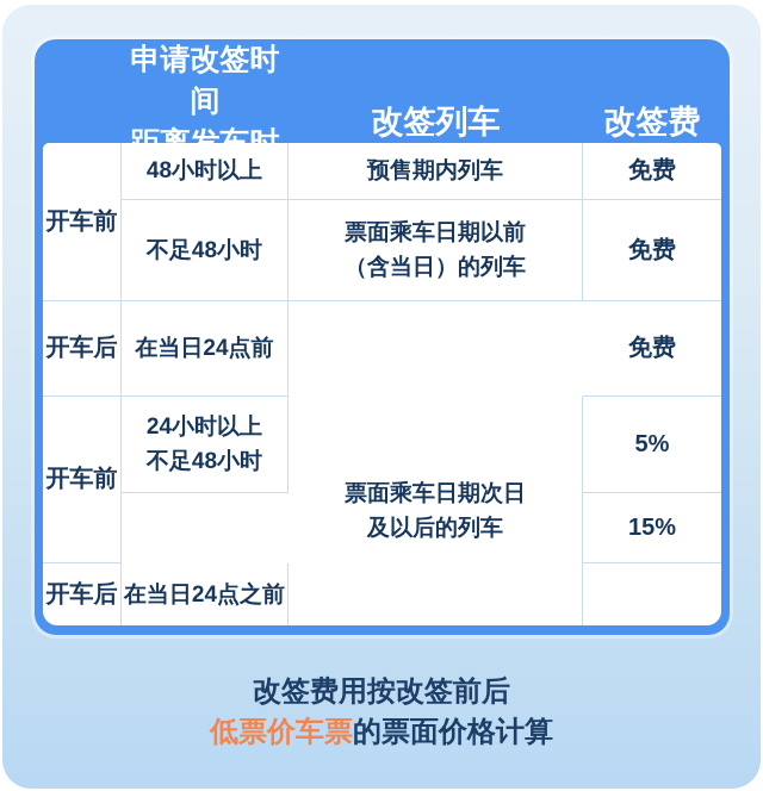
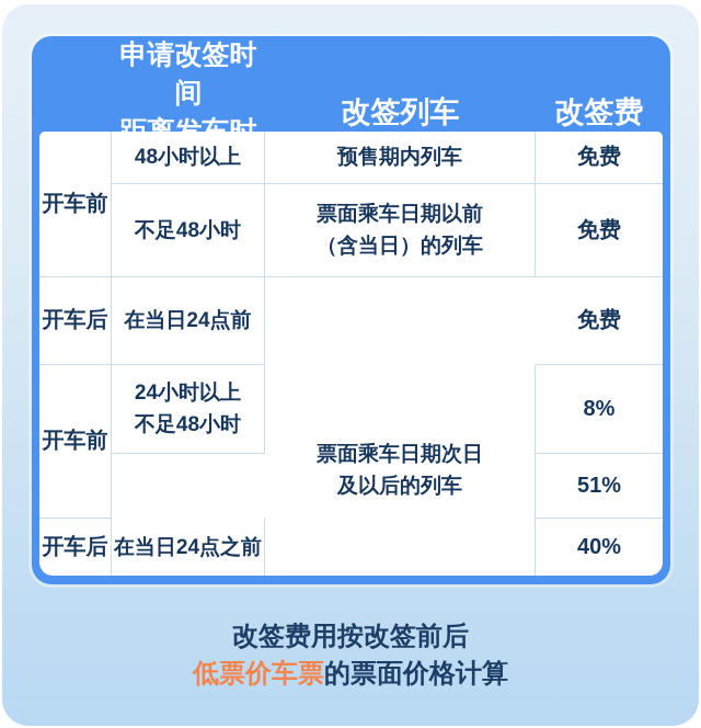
  申请改签时间
  距离发车时间
  改签列车
  改签费
  开车前
  48小时以上
  预售期内列车
  免费
  不足48小时
  票面乘车日期以前
  （含当日）的列车
  免费
  开车后
  在当日24点前
  免费
  开车前
  24小时以上
  不足48小时
  票面乘车日期次日
  及以后的列车
- 5%
+ 8%
- 15%
+ 51%
  开车后
  在当日24点之前
+ 40%
  改签费用按改签前后
  低票价车票的票面价格计算
